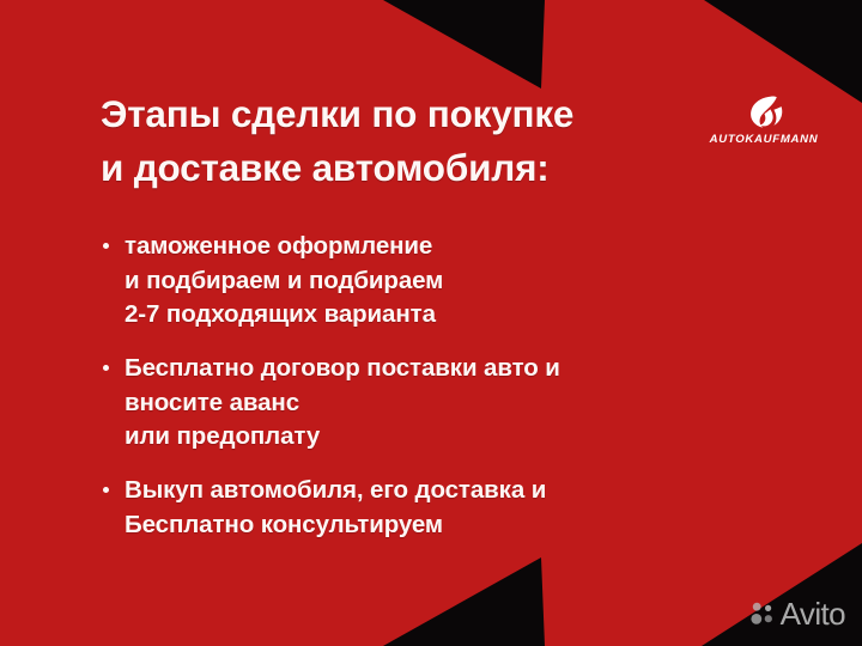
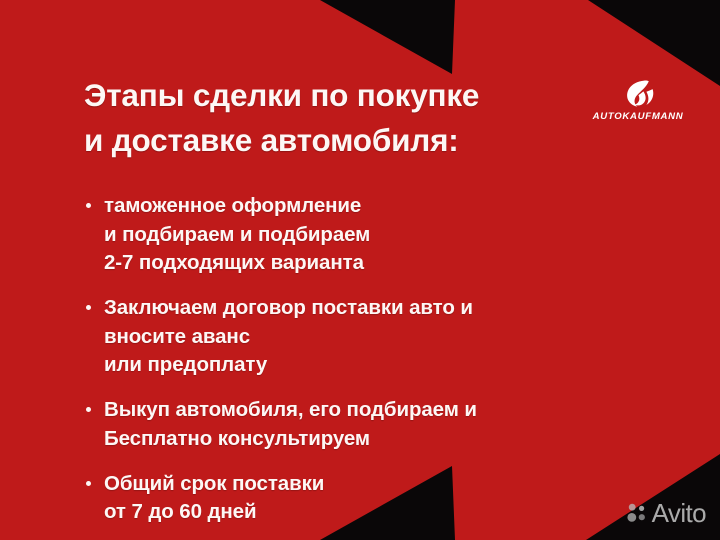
  Этапы сделки по покупке
  и доставке автомобиля:
  AUTOKAUFMANN
  таможенное оформление
  и подбираем и подбираем
  2-7 подходящих варианта
- Бесплатно договор поставки авто и
+ Заключаем договор поставки авто и
  вносите аванс
  или предоплату
- Выкуп автомобиля, его доставка и
+ Выкуп автомобиля, его подбираем и
  Бесплатно консультируем
+ Общий срок поставки
+ от 7 до 60 дней
  Avito
